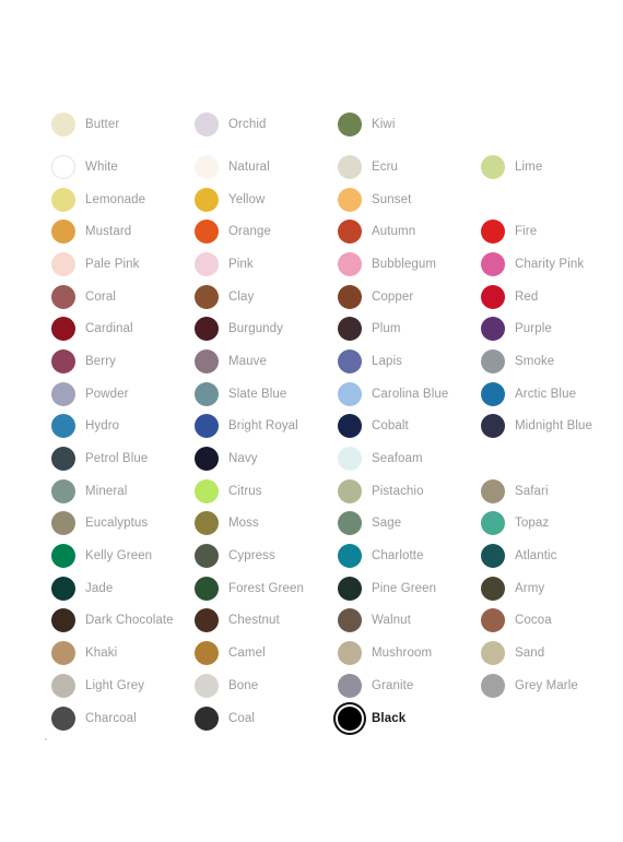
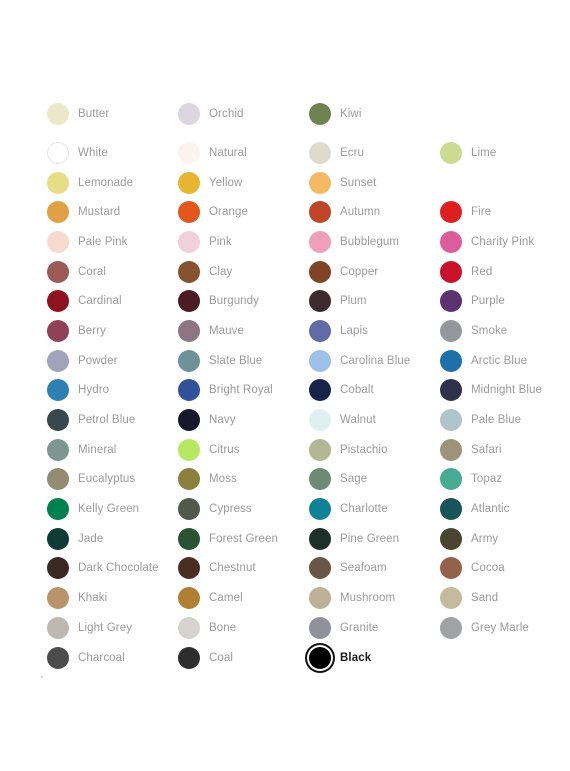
  Butter
  Orchid
  Kiwi
  White
  Natural
  Ecru
  Lime
  Lemonade
  Yellow
  Sunset
  Mustard
  Orange
  Autumn
  Fire
  Pale Pink
  Pink
  Bubblegum
  Charity Pink
  Coral
  Clay
  Copper
  Red
  Cardinal
  Burgundy
  Plum
  Purple
  Berry
  Mauve
  Lapis
  Smoke
  Powder
  Slate Blue
  Carolina Blue
  Arctic Blue
  Hydro
  Bright Royal
  Cobalt
  Midnight Blue
  Petrol Blue
  Navy
- Seafoam
+ Walnut
+ Pale Blue
  Mineral
  Citrus
  Pistachio
  Safari
  Eucalyptus
  Moss
  Sage
  Topaz
  Kelly Green
  Cypress
  Charlotte
  Atlantic
  Jade
  Forest Green
  Pine Green
  Army
  Dark Chocolate
  Chestnut
- Walnut
+ Seafoam
  Cocoa
  Khaki
  Camel
  Mushroom
  Sand
  Light Grey
  Bone
  Granite
  Grey Marle
  Charcoal
  Coal
  Black
